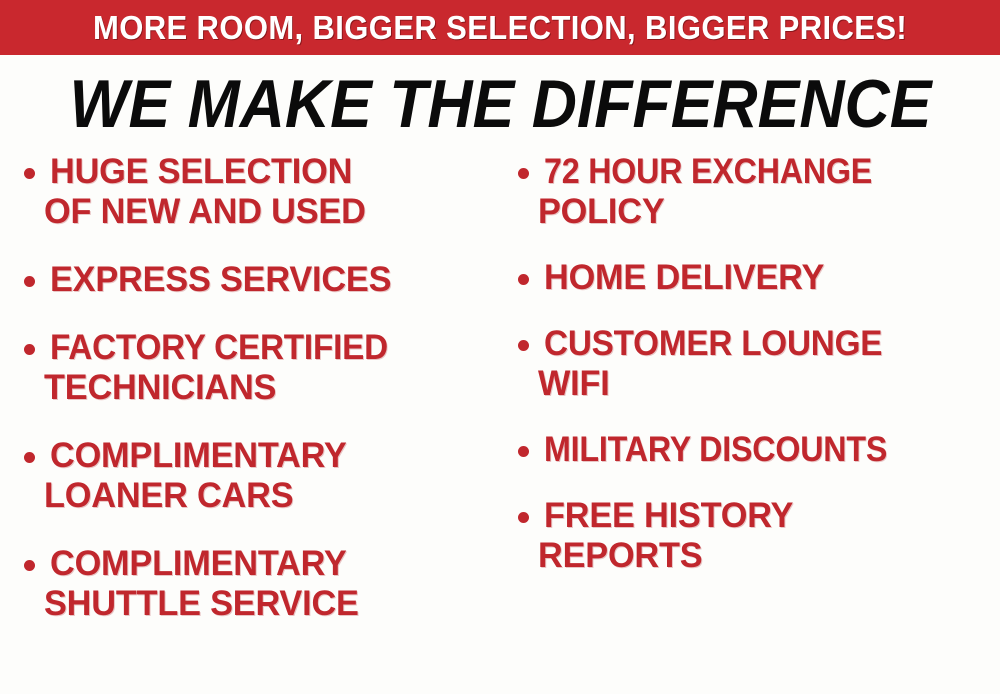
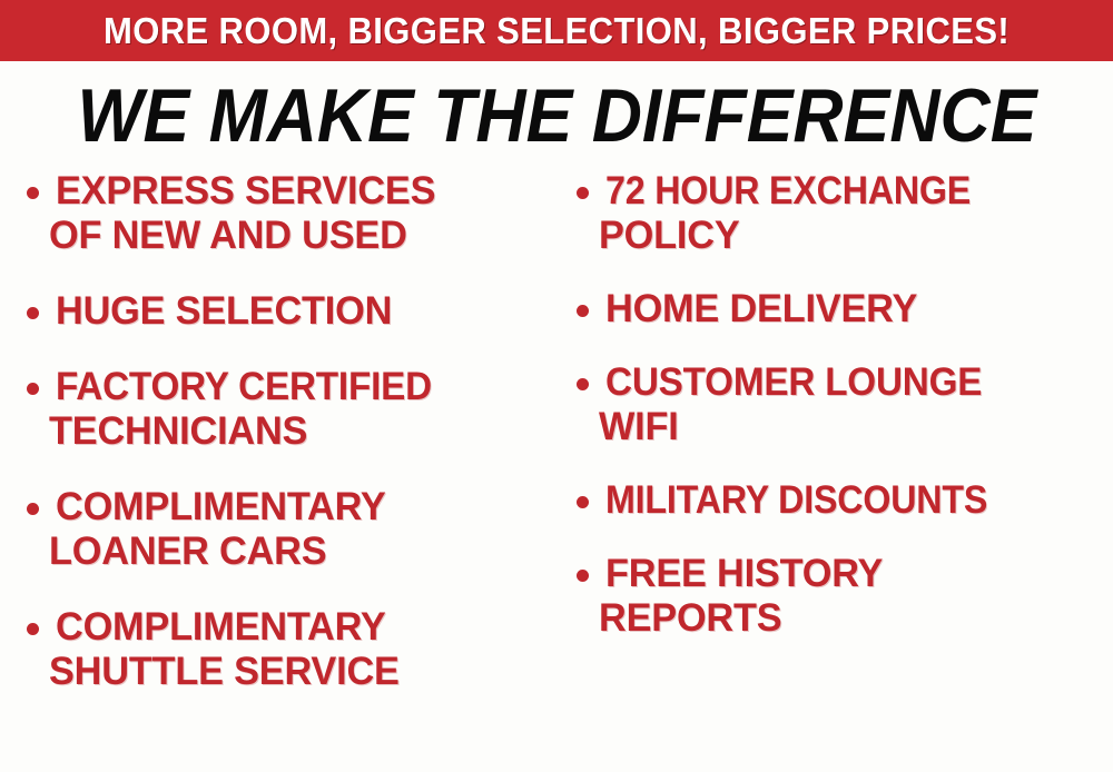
  MORE ROOM, BIGGER SELECTION, BIGGER PRICES!
  WE MAKE THE DIFFERENCE
- HUGE SELECTION
+ EXPRESS SERVICES
  OF NEW AND USED
- EXPRESS SERVICES
+ HUGE SELECTION
  FACTORY CERTIFIED
  TECHNICIANS
  COMPLIMENTARY
  LOANER CARS
  COMPLIMENTARY
  SHUTTLE SERVICE
  72 HOUR EXCHANGE
  POLICY
  HOME DELIVERY
  CUSTOMER LOUNGE
  WIFI
  MILITARY DISCOUNTS
  FREE HISTORY
  REPORTS
